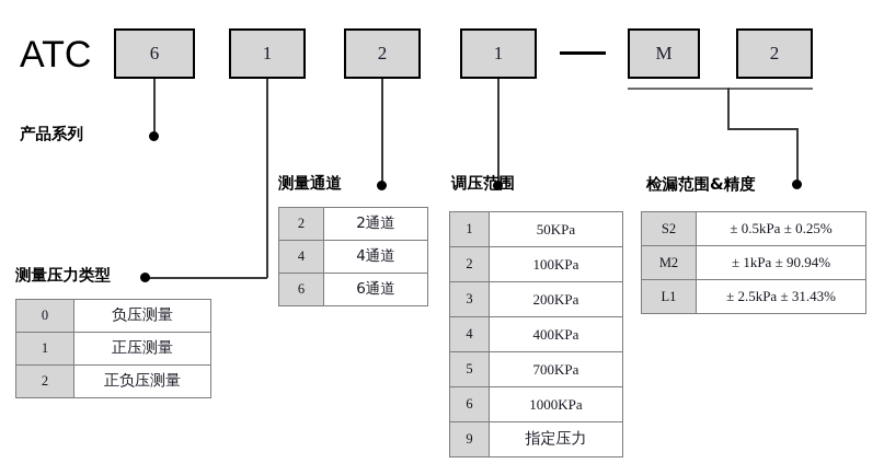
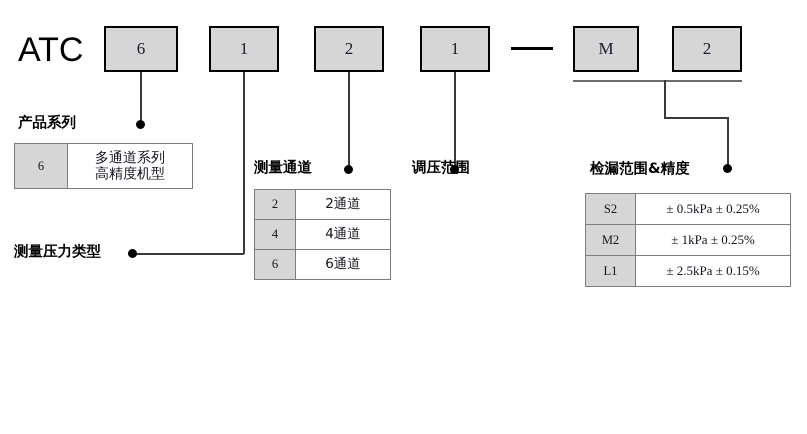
  ATC
  6
  1
  2
  1
  M
  2
  产品系列
+ 6	多通道系列高精度机型
  测量压力类型
- 0	负压测量
- 1	正压测量
- 2	正负压测量
  测量通道
  2	2通道
  4	4通道
  6	6通道
  调压范围
- 1	50KPa
- 2	100KPa
- 3	200KPa
- 4	400KPa
- 5	700KPa
- 6	1000KPa
- 9	指定压力
  检漏范围&精度
  S2	± 0.5kPa ± 0.25%
- M2	± 1kPa ± 90.94%
+ M2	± 1kPa ± 0.25%
- L1	± 2.5kPa ± 31.43%
+ L1	± 2.5kPa ± 0.15%
